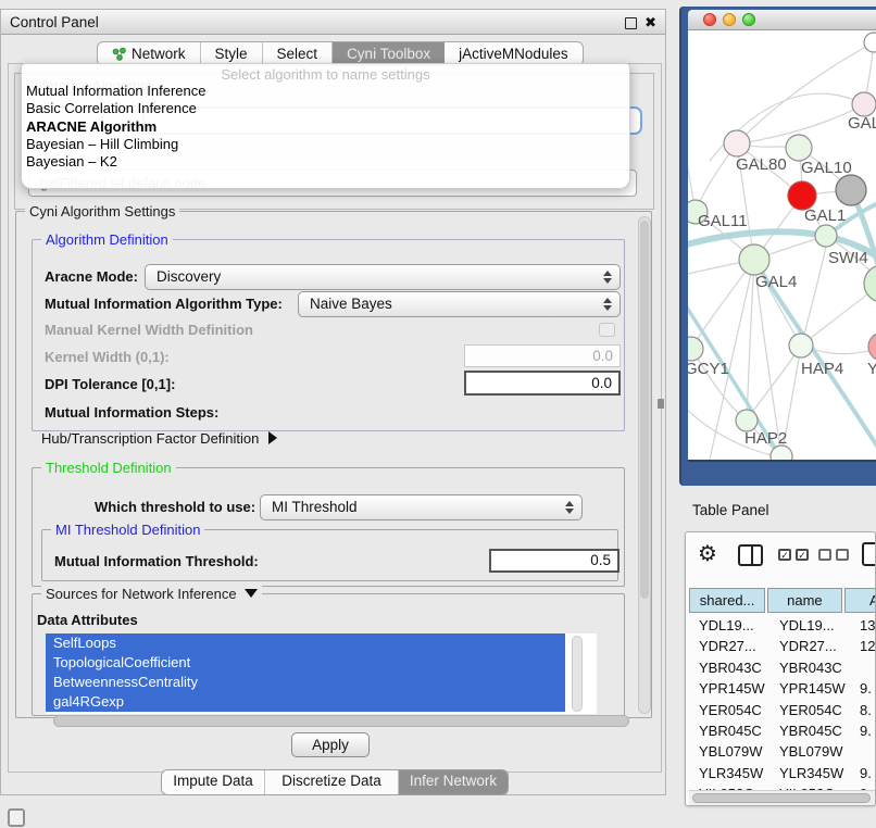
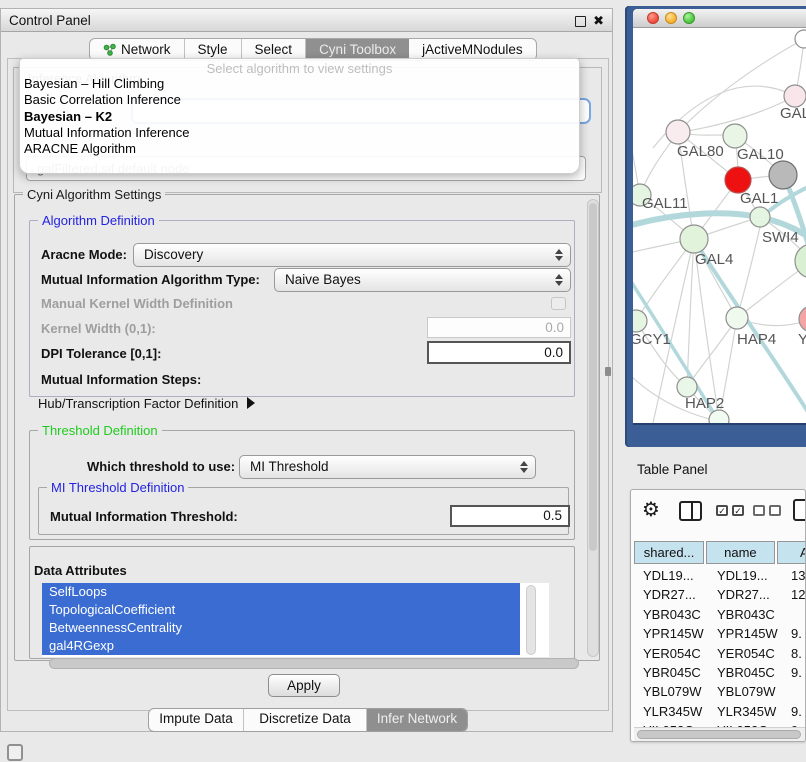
  Control Panel
  ✖
  Network
  Style
  Select
  Cyni Toolbox
  jActiveMNodules
- Select algorithm to name settings
+ Select algorithm to view settings
- Mutual Information Inference
+ Bayesian – Hill Climbing
  Basic Correlation Inference
- ARACNE Algorithm
+ Bayesian – K2
- Bayesian – Hill Climbing
+ Mutual Information Inference
- Bayesian – K2
+ ARACNE Algorithm
  Cyni Algorithm Settings
  Algorithm Definition
  Aracne Mode:
  Discovery
  Mutual Information Algorithm Type:
  Naive Bayes
  Manual Kernel Width Definition
  Kernel Width (0,1):
  0.0
  DPI Tolerance [0,1]:
  0.0
  Mutual Information Steps:
  Hub/Transcription Factor Definition
  Threshold Definition
  Which threshold to use:
  MI Threshold
  MI Threshold Definition
  Mutual Information Threshold:
  0.5
- Sources for Network Inference
  Data Attributes
  SelfLoops
  TopologicalCoefficient
  BetweennessCentrality
  gal4RGexp
  Apply
  Impute Data
  Discretize Data
  Infer Network
  GAL80
  GAL10
  GAL1
  SWI4
  GAL11
  GAL4
  GCY1
  HAP4
  Y
  HAP2
  Table Panel
  ⚙
  ✓
  ✓
  shared...
  name
  A
  YDL19...
  YDL19...
  13
  YDR27...
  YDR27...
  12
  YBR043C
  YBR043C
  YPR145W
  YPR145W
  9.
  YER054C
  YER054C
  8.
  YBR045C
  YBR045C
  9.
  YBL079W
  YBL079W
  YLR345W
  YLR345W
  9.
